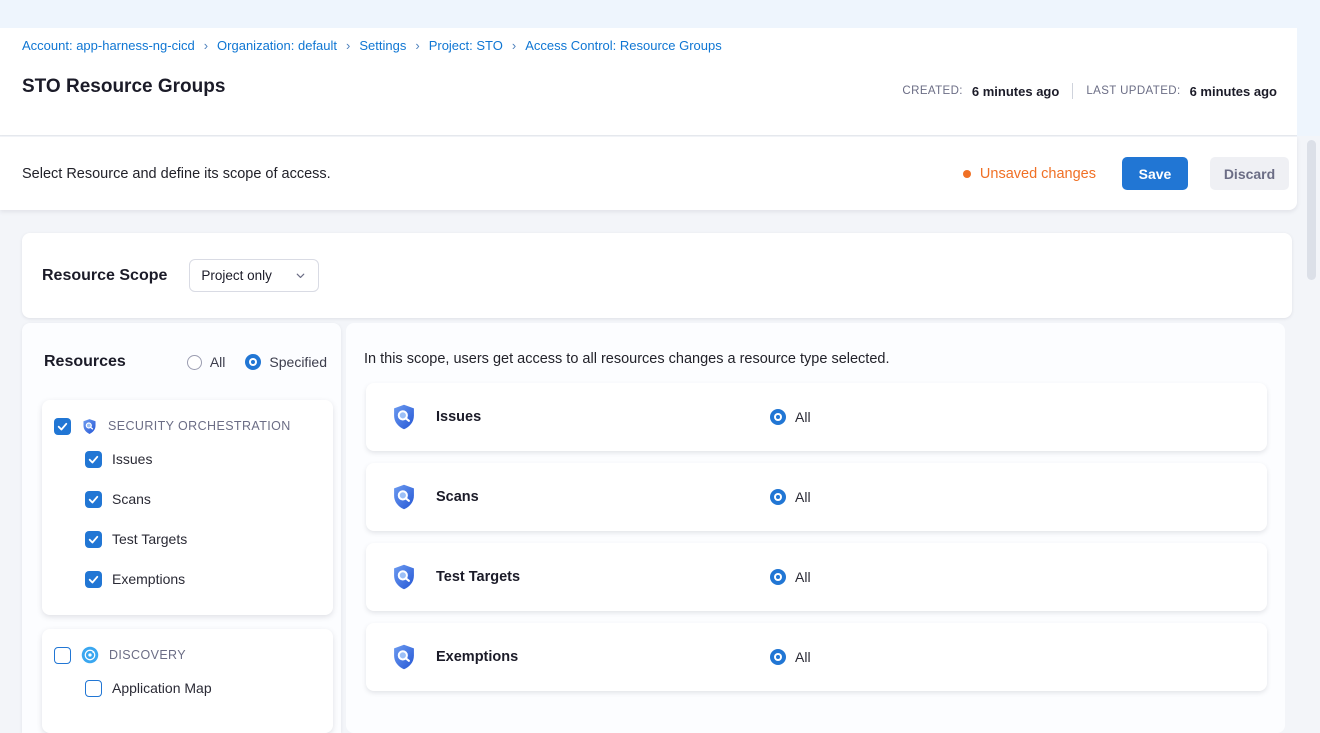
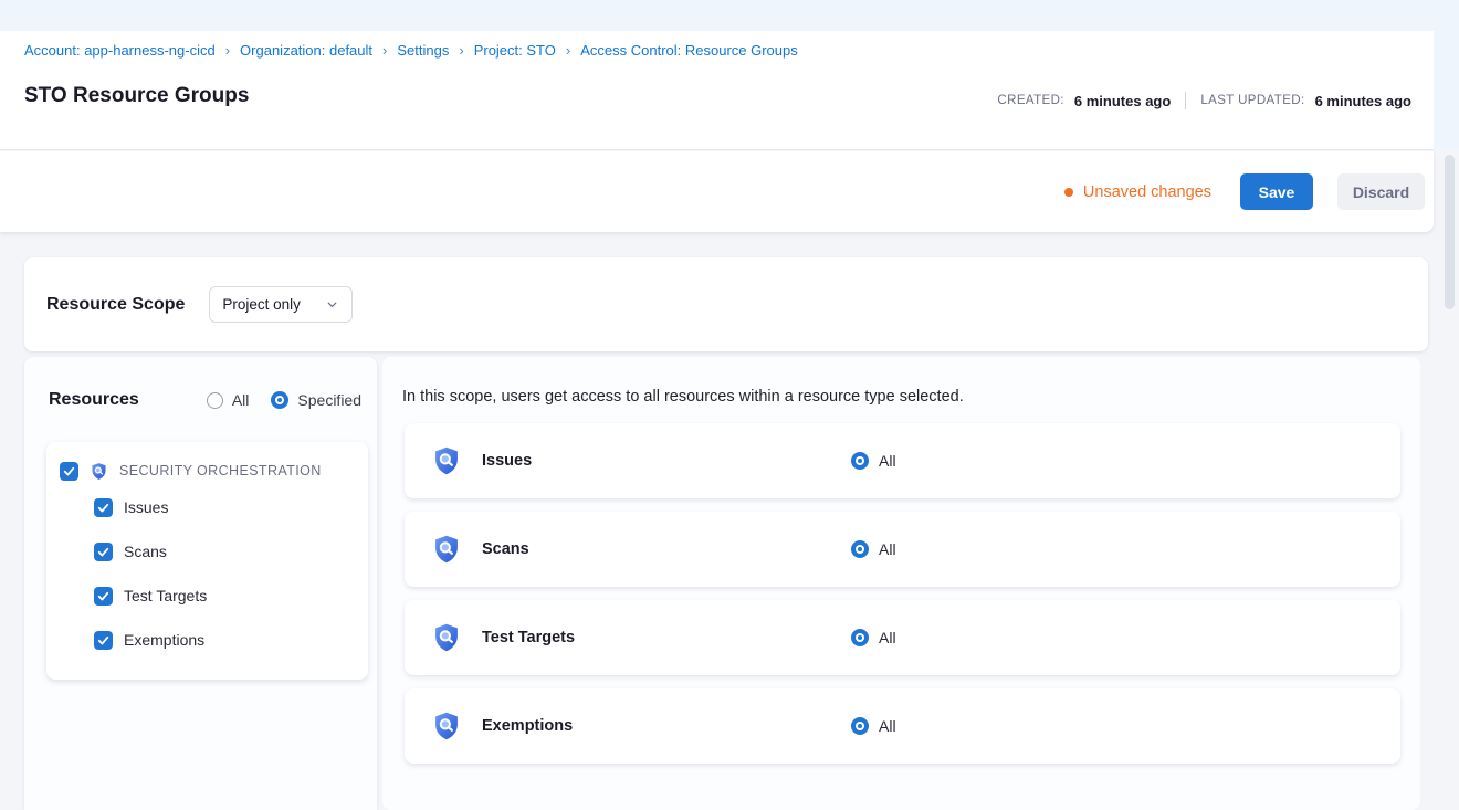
  Account: app-harness-ng-cicd
  ›
  Organization: default
  ›
  Settings
  ›
  Project: STO
  ›
  Access Control: Resource Groups
  STO Resource Groups
  CREATED:
  6 minutes ago
  LAST UPDATED:
  6 minutes ago
- Select Resource and define its scope of access.
  Unsaved changes
  Save
  Discard
  Resource Scope
  Project only
  Resources
  All
  Specified
  SECURITY ORCHESTRATION
  Issues
  Scans
  Test Targets
  Exemptions
- DISCOVERY
- Application Map
- In this scope, users get access to all resources changes a resource type selected.
+ In this scope, users get access to all resources within a resource type selected.
  Issues
  All
  Scans
  All
  Test Targets
  All
  Exemptions
  All
